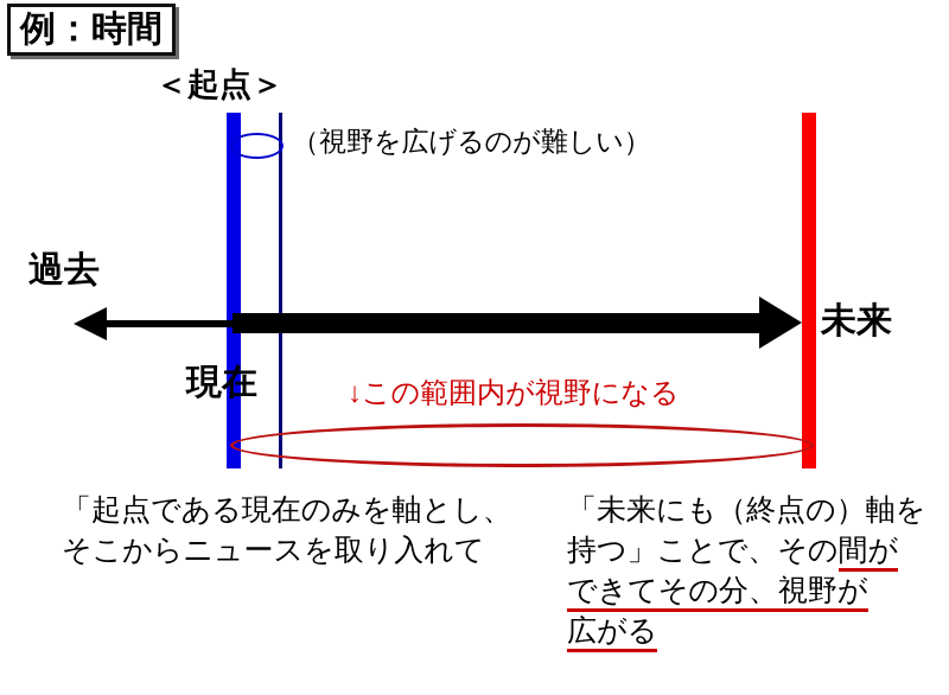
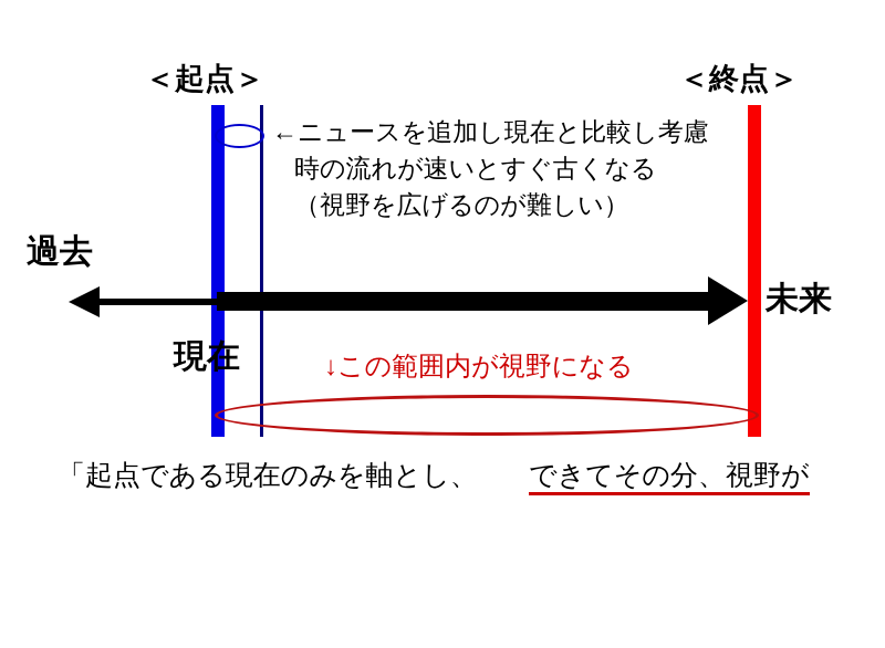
- 例：時間
  ＜起点＞
+ ＜終点＞
+ ←ニュースを追加し現在と比較し考慮
+ 時の流れが速いとすぐ古くなる
  （視野を広げるのが難しい）
  過去
  未来
  現在
  ↓この範囲内が視野になる
  「起点である現在のみを軸とし、
- そこからニュースを取り入れて
- 「未来にも（終点の）軸を
- 持つ」ことで、その間が
  できてその分、視野が
- 広がる
